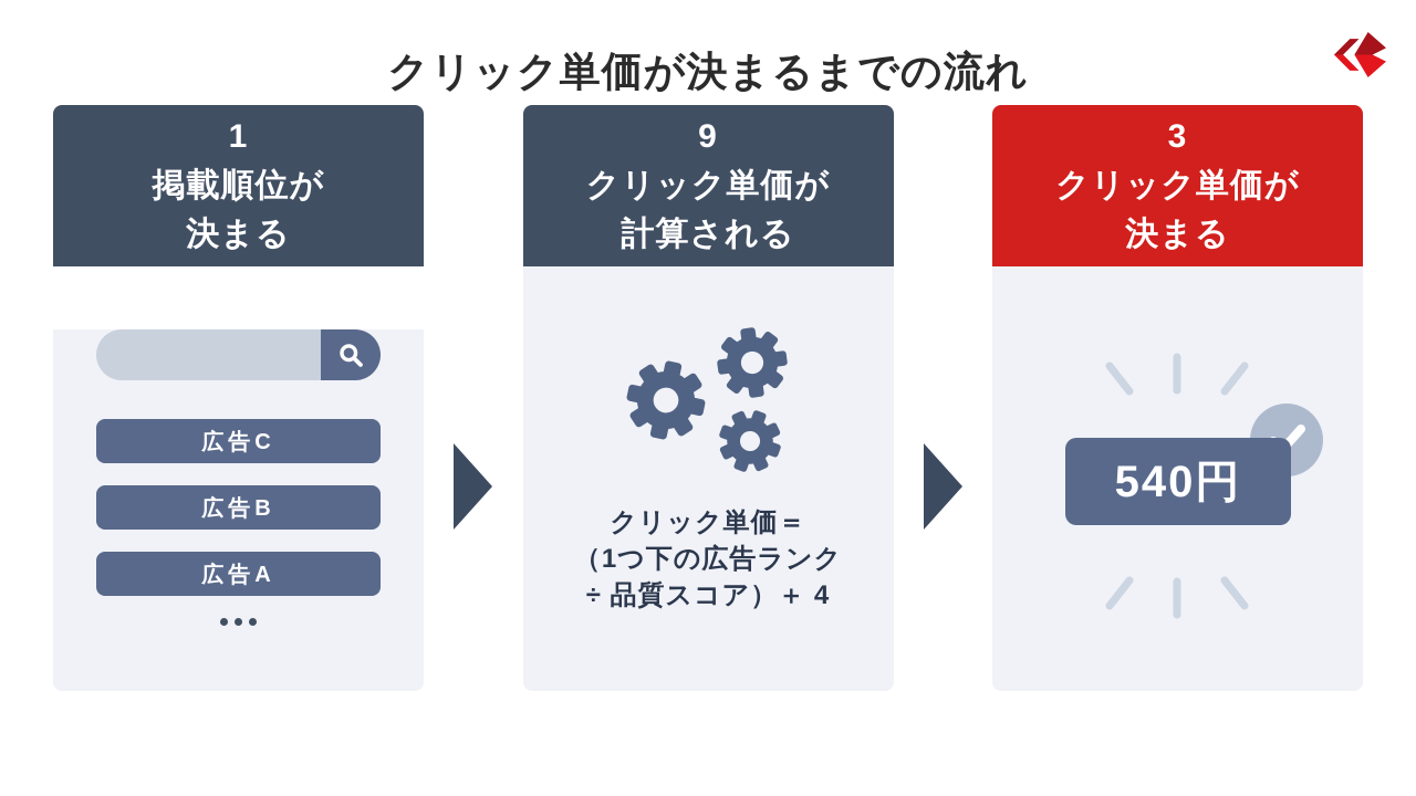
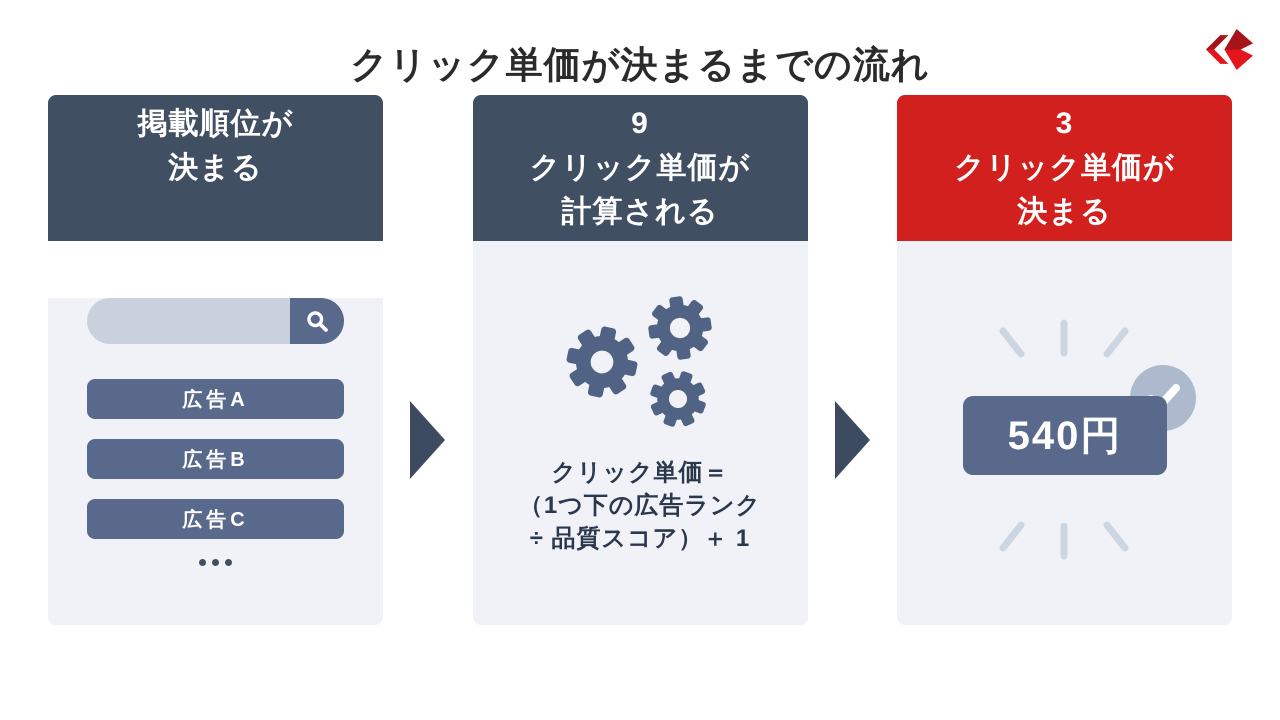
  クリック単価が決まるまでの流れ
- 1
  掲載順位が
  決まる
- 広告C
+ 広告A
  広告B
- 広告A
+ 広告C
  9
  クリック単価が
  計算される
  クリック単価＝
  （1つ下の広告ランク
- ÷ 品質スコア）＋ 4
+ ÷ 品質スコア）＋ 1
  3
  クリック単価が
  決まる
  540円
